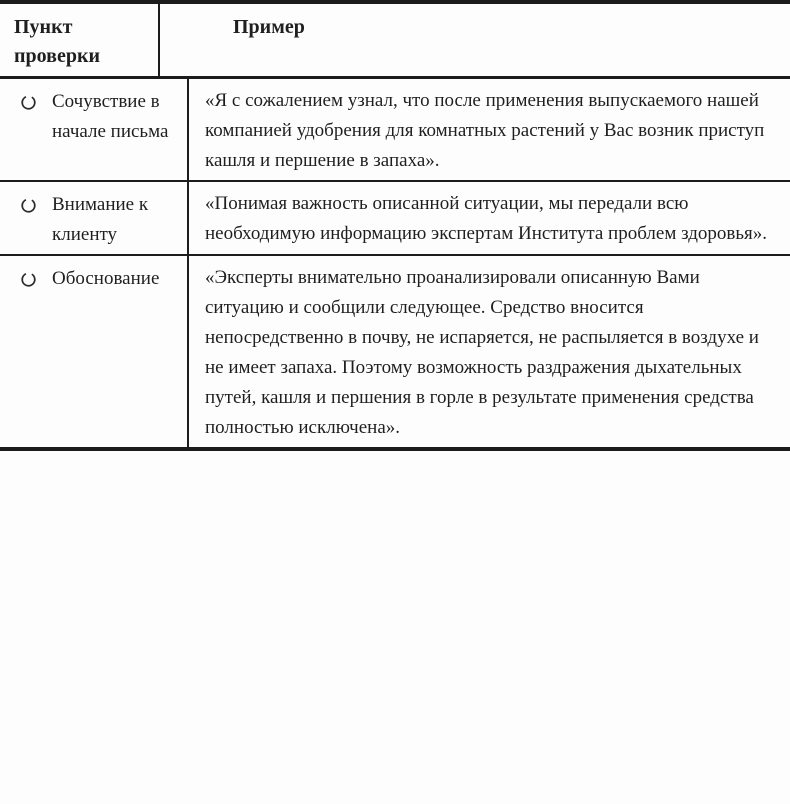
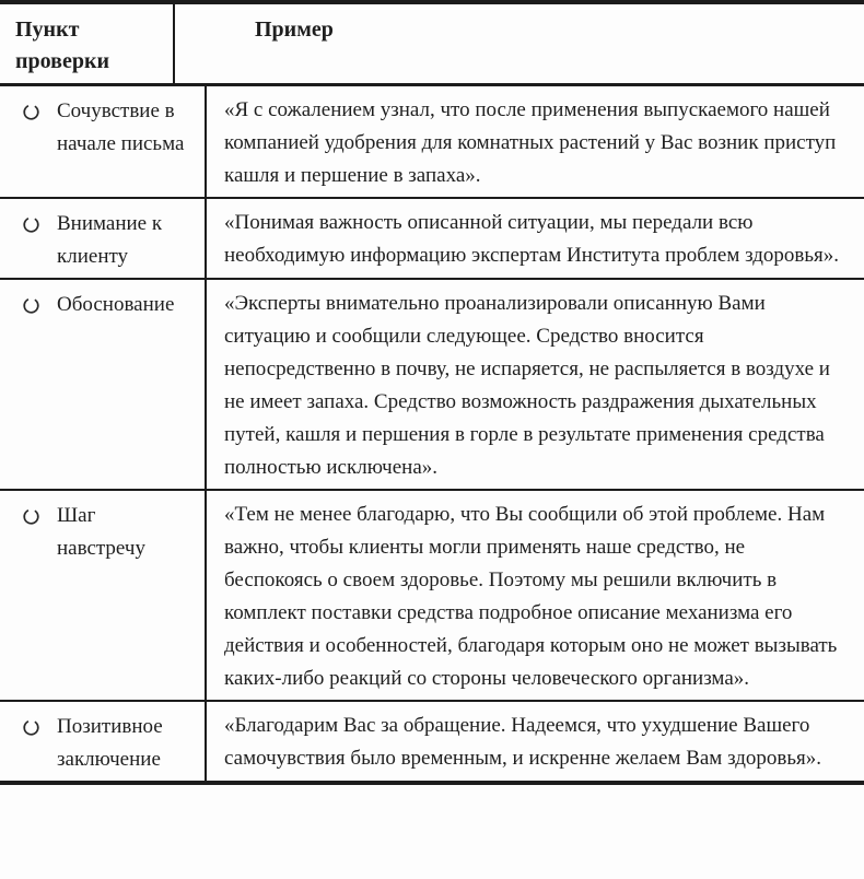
  Пункт проверки
  Пример
  Сочувствие в начале письма
  «Я с сожалением узнал, что после применения выпускаемого нашей компанией удобрения для комнатных растений у Вас возник приступ кашля и першение в запаха».
  Внимание к клиенту
  «Понимая важность описанной ситуации, мы передали всю необходимую информацию экспертам Института проблем здоровья».
  Обоснование
- «Эксперты внимательно проанализировали описанную Вами ситуацию и сообщили следующее. Средство вносится непосредственно в почву, не испаряется, не распыляется в воздухе и не имеет запаха. Поэтому возможность раздражения дыхательных путей, кашля и першения в горле в результате применения средства полностью исключена».
+ «Эксперты внимательно проанализировали описанную Вами ситуацию и сообщили следующее. Средство вносится непосредственно в почву, не испаряется, не распыляется в воздухе и не имеет запаха. Средство возможность раздражения дыхательных путей, кашля и першения в горле в результате применения средства полностью исключена».
+ Шаг навстречу
+ «Тем не менее благодарю, что Вы сообщили об этой проблеме. Нам важно, чтобы клиенты могли применять наше средство, не беспокоясь о своем здоровье. Поэтому мы решили включить в комплект поставки средства подробное описание механизма его действия и особенностей, благодаря которым оно не может вызывать каких-либо реакций со стороны человеческого организма».
+ Позитивное заключение
+ «Благодарим Вас за обращение. Надеемся, что ухудшение Вашего самочувствия было временным, и искренне желаем Вам здоровья».
